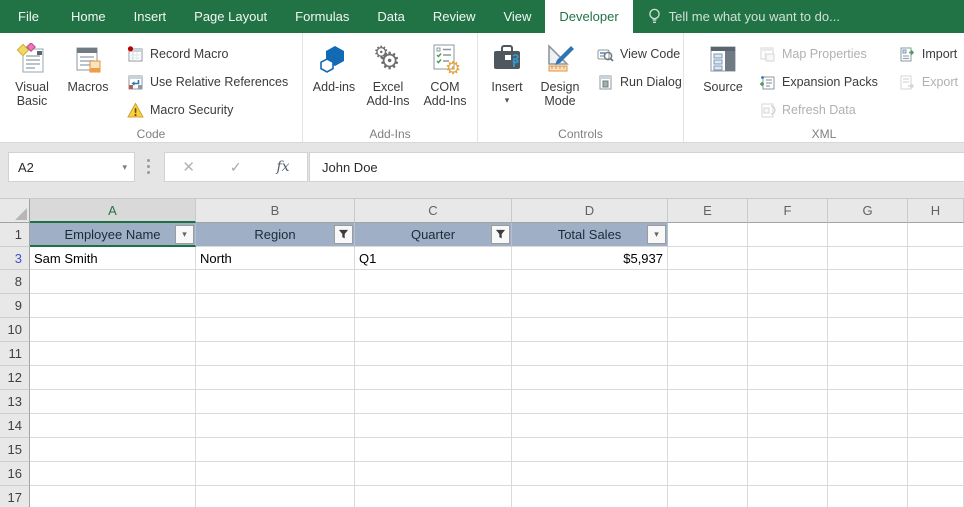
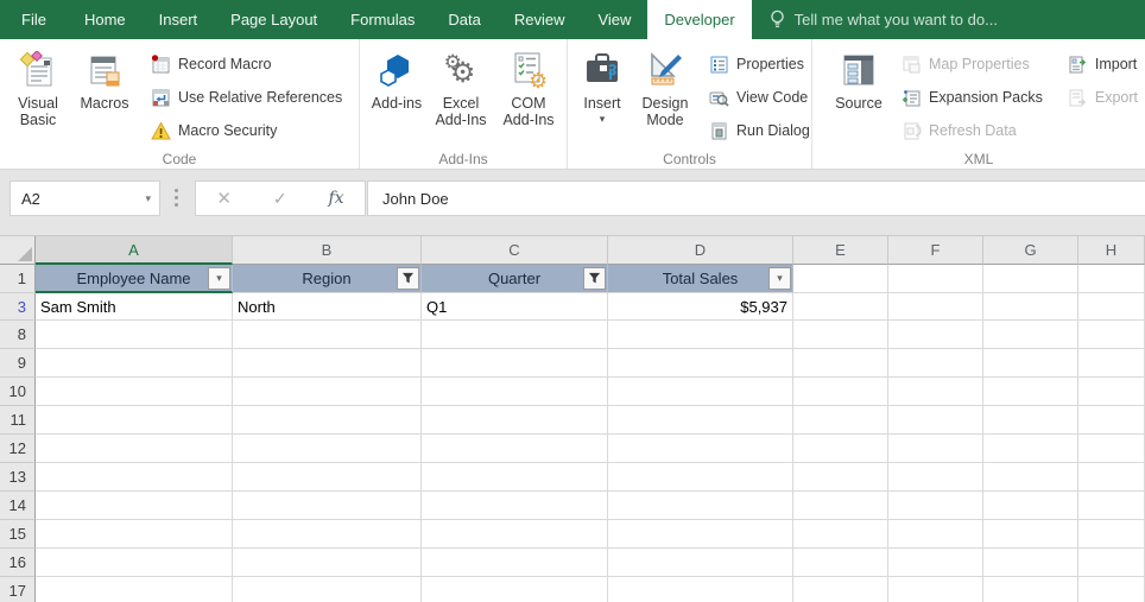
  File
  Home
  Insert
  Page Layout
  Formulas
  Data
  Review
  View
  Developer
  Tell me what you want to do...
  Visual Basic
  Macros
  Record Macro
  Use Relative References
  Macro Security
  Code
  Add-ins
  ⚙
  ⚙
  Excel Add-Ins
  ⚙
  COM Add-Ins
  Add-Ins
  Insert
  ▾
  Design Mode
+ Properties
  View Code
  Run Dialog
  Controls
  Source
  Map Properties
  Expansion Packs
  Refresh Data
  Import
  Export
  XML
  A2
  ▾
  ✕
  ✓
  fx
  John Doe
  A
  B
  C
  D
  E
  F
  G
  H
  1
  Employee Name
  ▾
  Region
  Quarter
  Total Sales
  ▾
  3
  Sam Smith
  North
  Q1
  $5,937
  8
  9
  10
  11
  12
  13
  14
  15
  16
  17
